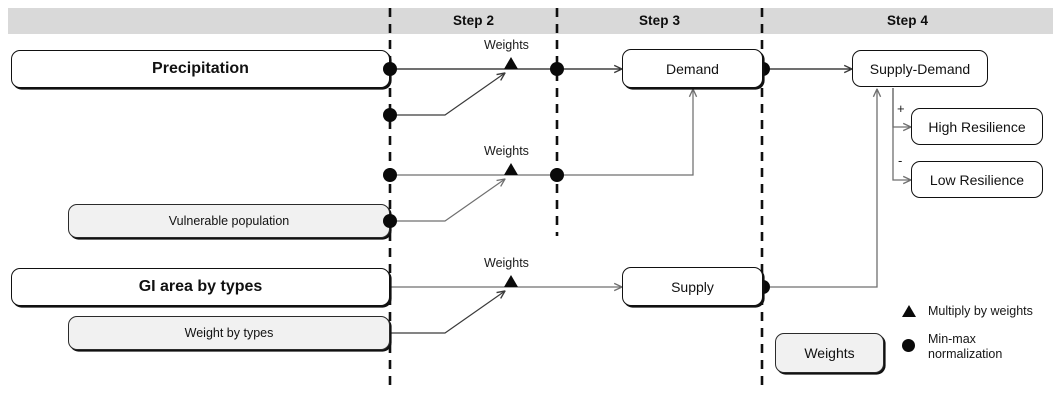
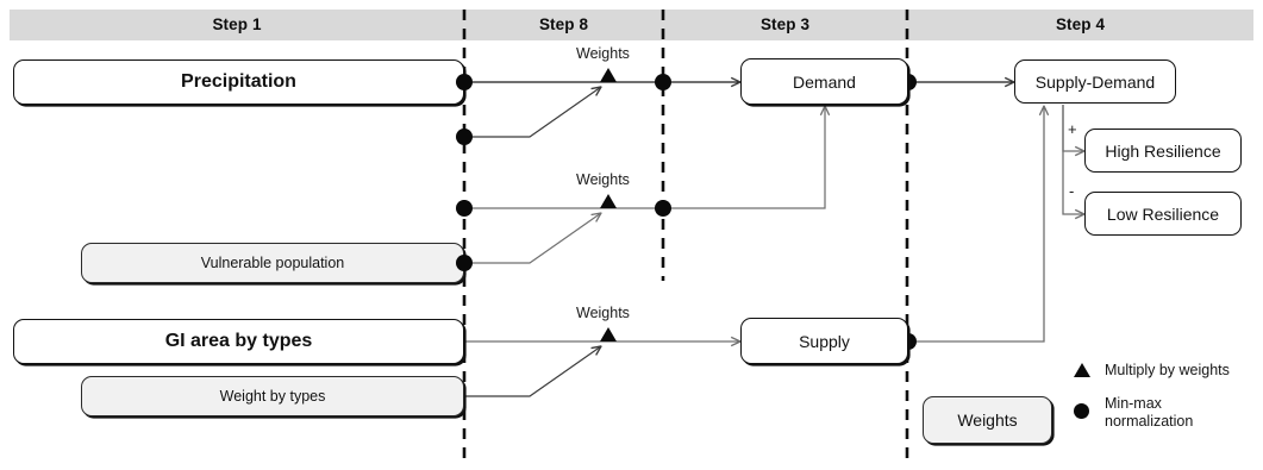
+ Step 1
- Step 2
+ Step 8
  Step 3
  Step 4
  Precipitation
  Vulnerable population
  GI area by types
  Weight by types
  Weights
  Weights
  Weights
  Demand
  Supply
  Supply-Demand
  High Resilience
  Low Resilience
  +
  -
  Weights
  Multiply by weights
  Min-max
  normalization
